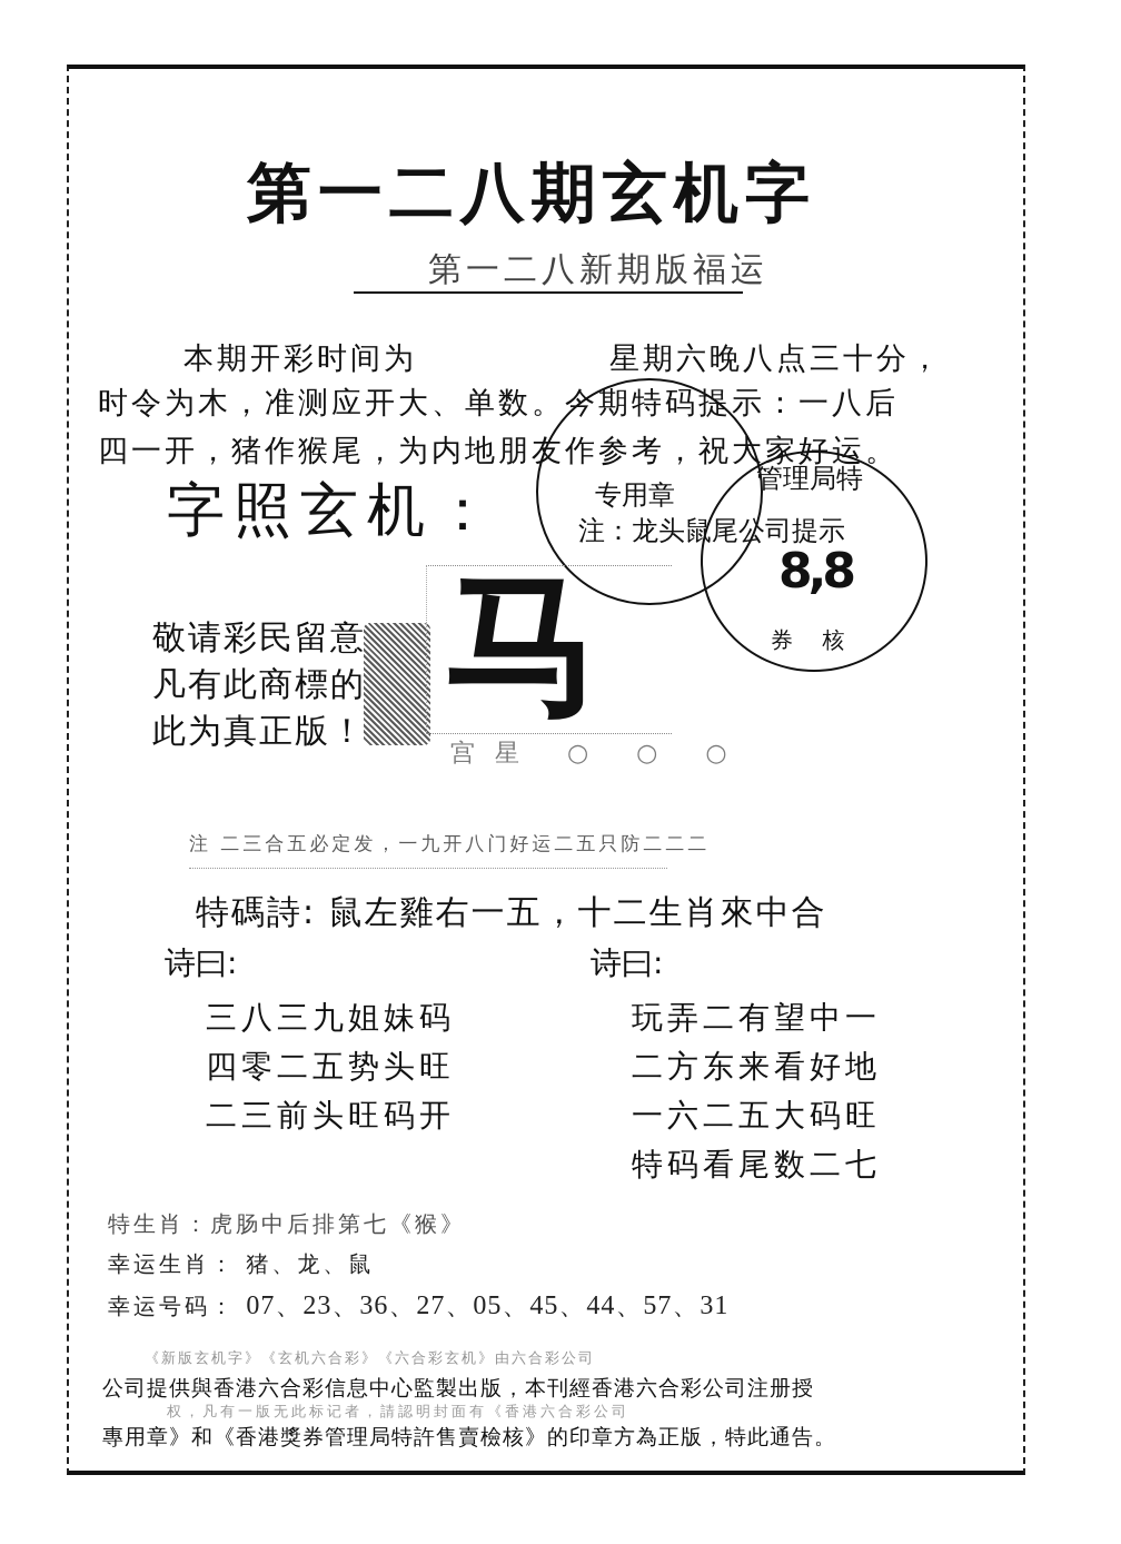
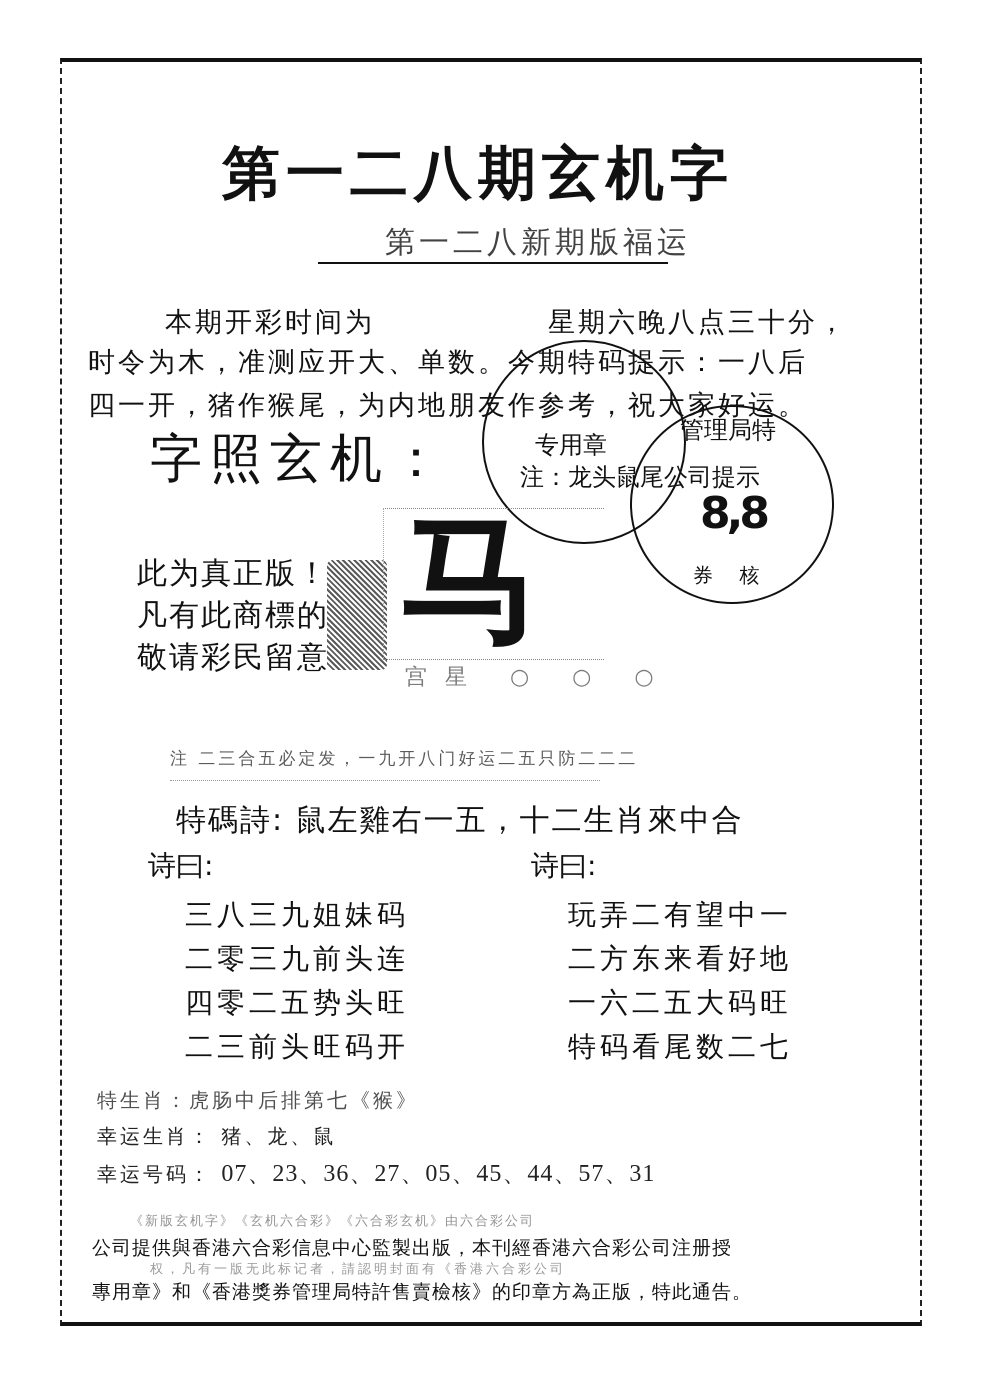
  第一二八期玄机字
  第一二八新期版福运
  本期开彩时间为
  星期六晚八点三十分，
  时令为木，准测应开大、单数。今期特码提示：一八后
  四一开，猪作猴尾，为内地朋友作参考，祝大家好运。
  字照玄机：
  专用章
  注：龙头鼠尾公司提示
  管理局特
  8,8
  券 核
- 敬请彩民留意
+ 此为真正版！
  凡有此商標的
- 此为真正版！
+ 敬请彩民留意
  马
  宫星 ○ ○ ○
  注 二三合五必定发，一九开八门好运二五只防二二二
  特碼詩: 鼠左雞右一五，十二生肖來中合
  诗曰:
  诗曰:
  三八三九姐妹码
+ 二零三九前头连
  四零二五势头旺
  二三前头旺码开
  玩弄二有望中一
  二方东来看好地
  一六二五大码旺
  特码看尾数二七
  特生肖：虎肠中后排第七《猴》
  幸运生肖： 猪、龙、鼠
  幸运号码： 07、23、36、27、05、45、44、57、31
  《新版玄机字》《玄机六合彩》《六合彩玄机》由六合彩公司
  公司提供與香港六合彩信息中心監製出版，本刊經香港六合彩公司注册授
  权，凡有一版无此标记者，請認明封面有《香港六合彩公司
  專用章》和《香港獎券管理局特許售賣檢核》的印章方為正版，特此通告。
